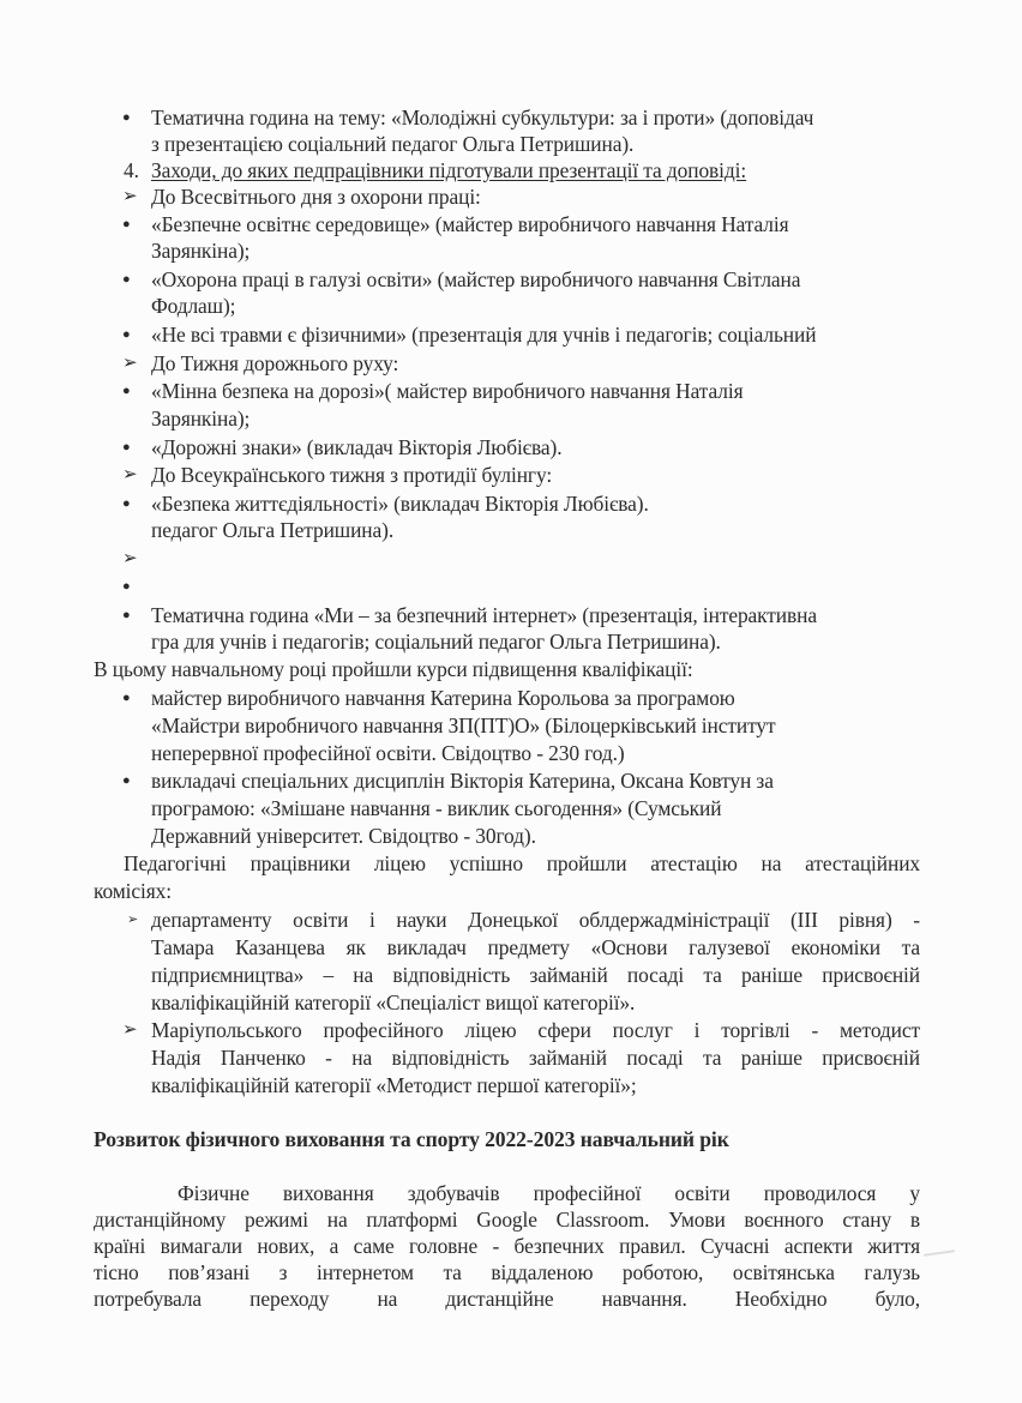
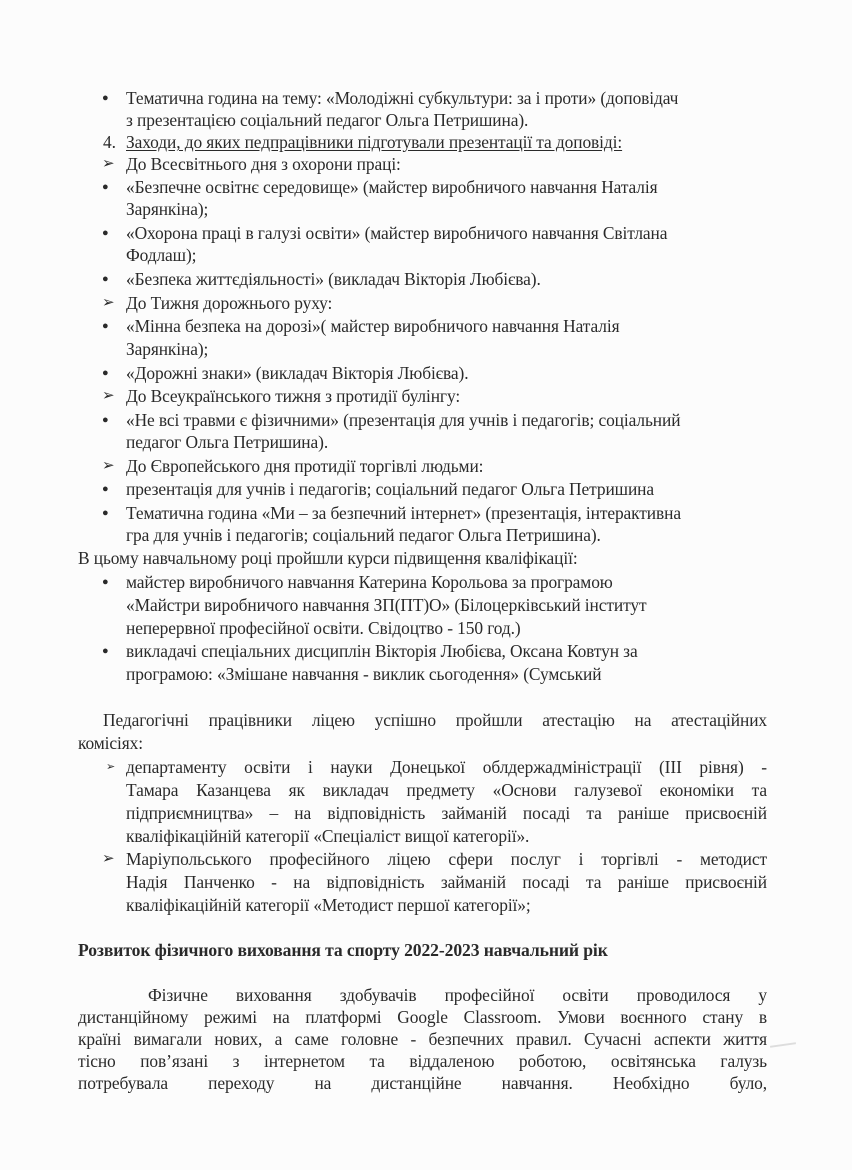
  ●
  Тематична година на тему: «Молодіжні субкультури: за і проти» (доповідач
  з презентацією соціальний педагог Ольга Петришина).
  4.
  Заходи, до яких педпрацівники підготували презентації та доповіді:
  ➢
  До Всесвітнього дня з охорони праці:
  ●
  «Безпечне освітнє середовище» (майстер виробничого навчання Наталія
  Зарянкіна);
  ●
  «Охорона праці в галузі освіти» (майстер виробничого навчання Світлана
  Фодлаш);
  ●
- «Не всі травми є фізичними» (презентація для учнів і педагогів; соціальний
+ «Безпека життєдіяльності» (викладач Вікторія Любієва).
  ➢
  До Тижня дорожнього руху:
  ●
  «Мінна безпека на дорозі»( майстер виробничого навчання Наталія
  Зарянкіна);
  ●
  «Дорожні знаки» (викладач Вікторія Любієва).
  ➢
  До Всеукраїнського тижня з протидії булінгу:
  ●
- «Безпека життєдіяльності» (викладач Вікторія Любієва).
+ «Не всі травми є фізичними» (презентація для учнів і педагогів; соціальний
  педагог Ольга Петришина).
  ➢
+ До Європейського дня протидії торгівлі людьми:
  ●
+ презентація для учнів і педагогів; соціальний педагог Ольга Петришина
  ●
  Тематична година «Ми – за безпечний інтернет» (презентація, інтерактивна
  гра для учнів і педагогів; соціальний педагог Ольга Петришина).
  В цьому навчальному році пройшли курси підвищення кваліфікації:
  ●
  майстер виробничого навчання Катерина Корольова за програмою
  «Майстри виробничого навчання ЗП(ПТ)О» (Білоцерківський інститут
- неперервної професійної освіти. Свідоцтво - 230 год.)
+ неперервної професійної освіти. Свідоцтво - 150 год.)
  ●
- викладачі спеціальних дисциплін Вікторія Катерина, Оксана Ковтун за
+ викладачі спеціальних дисциплін Вікторія Любієва, Оксана Ковтун за
  програмою: «Змішане навчання - виклик сьогодення» (Сумський
- Державний університет. Свідоцтво - 30год).
  Педагогічні працівники ліцею успішно пройшли атестацію на атестаційних
  комісіях:
  ➢
  департаменту освіти і науки Донецької облдержадміністрації (ІІІ рівня) -
  Тамара Казанцева як викладач предмету «Основи галузевої економіки та
  підприємництва» – на відповідність займаній посаді та раніше присвоєній
  кваліфікаційній категорії «Спеціаліст вищої категорії».
  ➢
  Маріупольського професійного ліцею сфери послуг і торгівлі - методист
  Надія Панченко - на відповідність займаній посаді та раніше присвоєній
  кваліфікаційній категорії «Методист першої категорії»;
  Розвиток фізичного виховання та спорту 2022-2023 навчальний рік
  Фізичне виховання здобувачів професійної освіти проводилося у
  дистанційному режимі на платформі Google Classroom. Умови воєнного стану в
  країні вимагали нових, а саме головне - безпечних правил. Сучасні аспекти життя
  тісно пов’язані з інтернетом та віддаленою роботою, освітянська галузь
  потребувала переходу на дистанційне навчання. Необхідно було,
